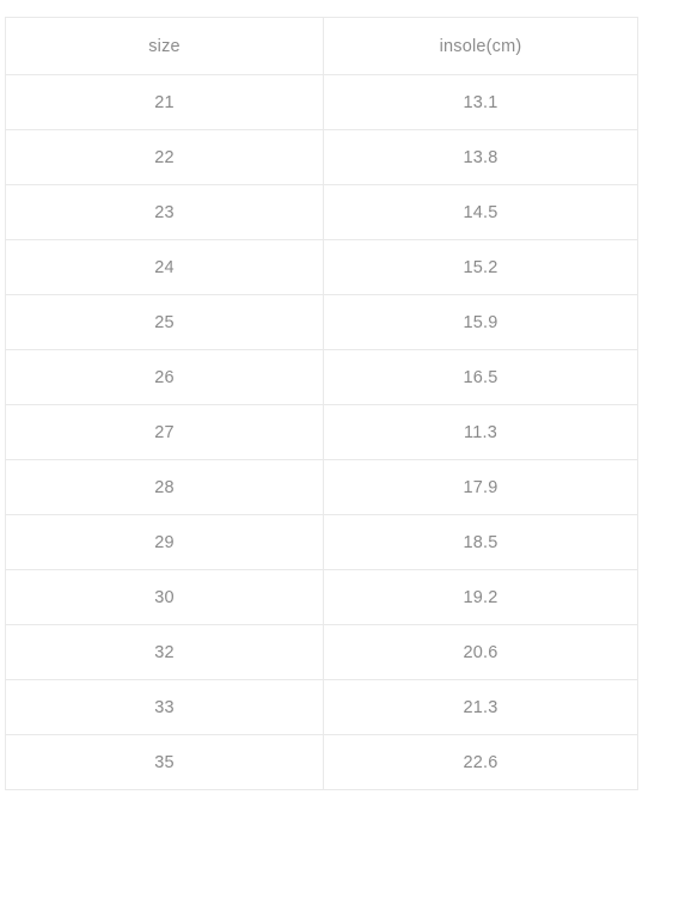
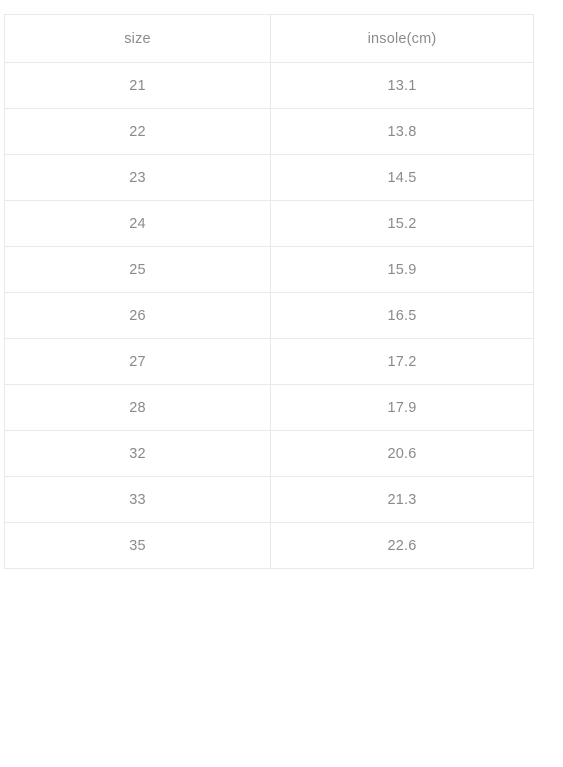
  size	insole(cm)
  21	13.1
  22	13.8
  23	14.5
  24	15.2
  25	15.9
  26	16.5
- 27	11.3
+ 27	17.2
  28	17.9
- 29	18.5
- 30	19.2
  32	20.6
  33	21.3
  35	22.6
